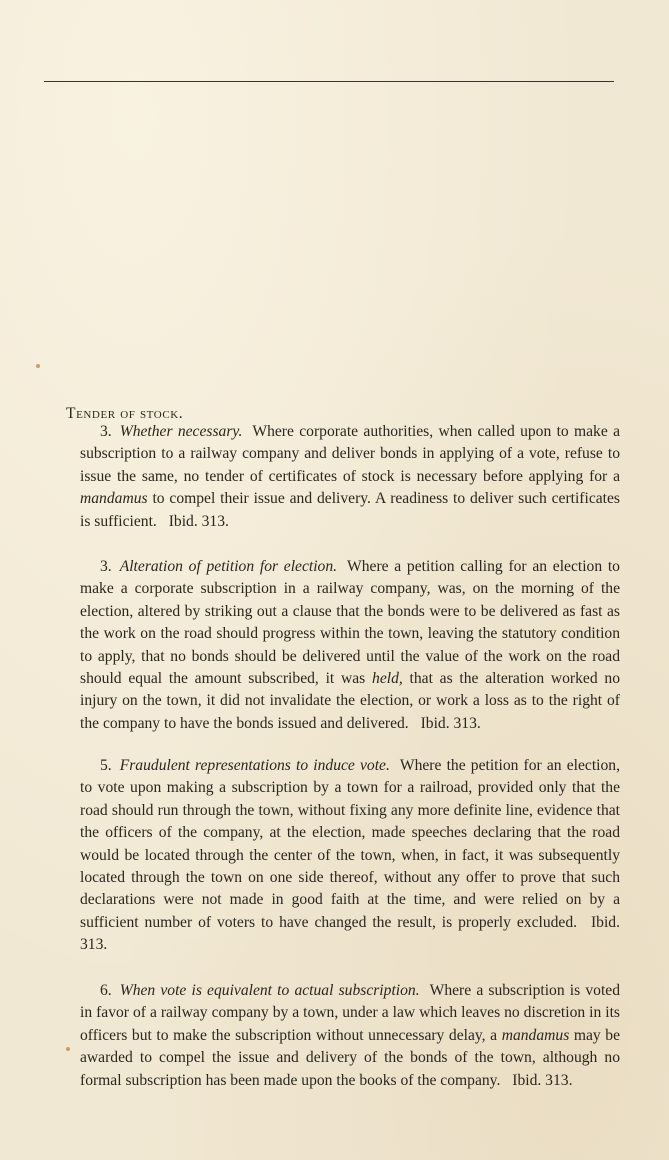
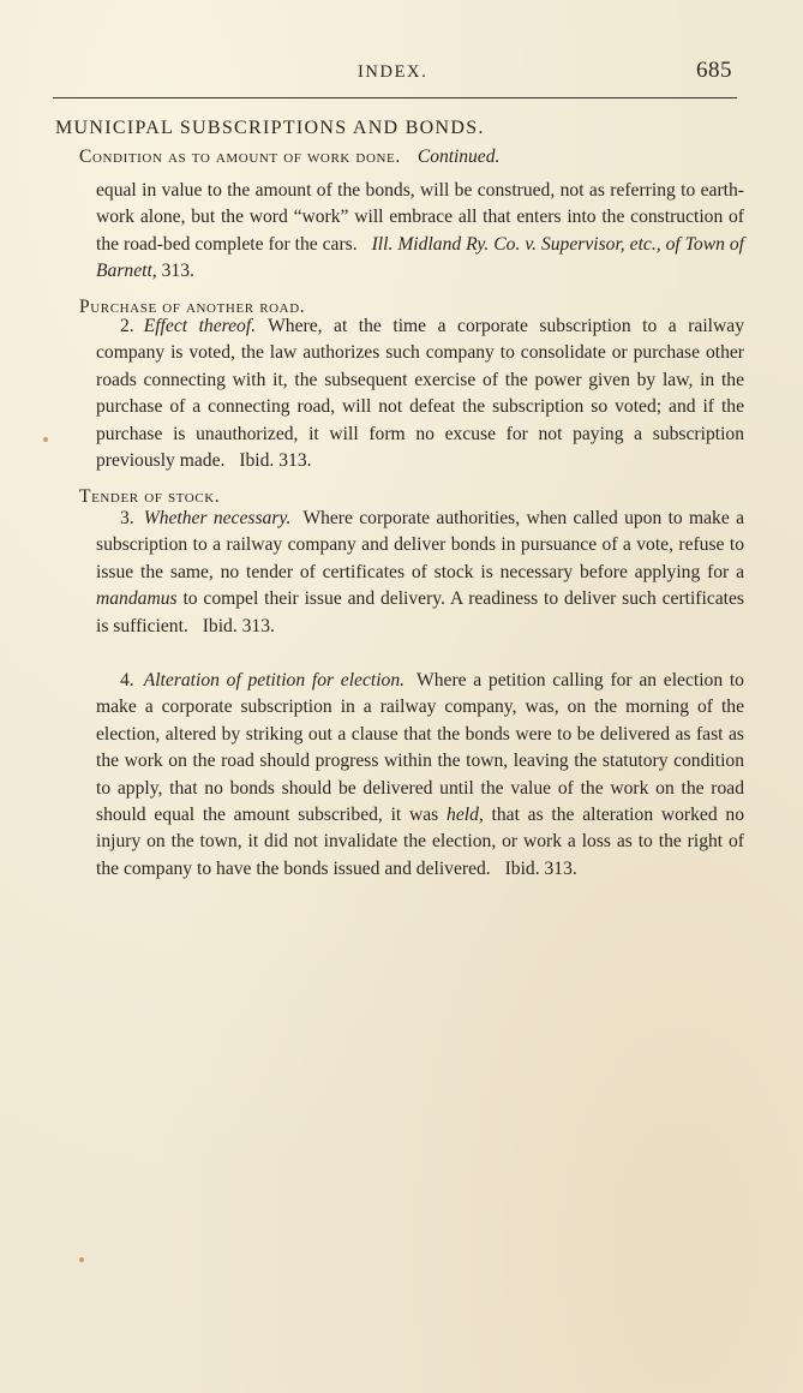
+ INDEX.
+ 685
+ MUNICIPAL SUBSCRIPTIONS AND BONDS.
+ Condition as to amount of work done. Continued.
+ equal in value to the amount of the bonds, will be construed, not as referring to earth-work alone, but the word “work” will embrace all that enters into the construction of the road-bed complete for the cars. Ill. Midland Ry. Co. v. Supervisor, etc., of Town of Barnett, 313.
+ Purchase of another road.
+ 2. Effect thereof. Where, at the time a corporate subscription to a railway company is voted, the law authorizes such company to consolidate or purchase other roads connecting with it, the subsequent exercise of the power given by law, in the purchase of a connecting road, will not defeat the subscription so voted; and if the purchase is unauthorized, it will form no excuse for not paying a subscription previously made. Ibid. 313.
  Tender of stock.
- 3. Whether necessary. Where corporate authorities, when called upon to make a subscription to a railway company and deliver bonds in applying of a vote, refuse to issue the same, no tender of certificates of stock is necessary before applying for a mandamus to compel their issue and delivery. A readiness to deliver such certificates is sufficient. Ibid. 313.
+ 3. Whether necessary. Where corporate authorities, when called upon to make a subscription to a railway company and deliver bonds in pursuance of a vote, refuse to issue the same, no tender of certificates of stock is necessary before applying for a mandamus to compel their issue and delivery. A readiness to deliver such certificates is sufficient. Ibid. 313.
- 3. Alteration of petition for election. Where a petition calling for an election to make a corporate subscription in a railway company, was, on the morning of the election, altered by striking out a clause that the bonds were to be delivered as fast as the work on the road should progress within the town, leaving the statutory condition to apply, that no bonds should be delivered until the value of the work on the road should equal the amount subscribed, it was held, that as the alteration worked no injury on the town, it did not invalidate the election, or work a loss as to the right of the company to have the bonds issued and delivered. Ibid. 313.
+ 4. Alteration of petition for election. Where a petition calling for an election to make a corporate subscription in a railway company, was, on the morning of the election, altered by striking out a clause that the bonds were to be delivered as fast as the work on the road should progress within the town, leaving the statutory condition to apply, that no bonds should be delivered until the value of the work on the road should equal the amount subscribed, it was held, that as the alteration worked no injury on the town, it did not invalidate the election, or work a loss as to the right of the company to have the bonds issued and delivered. Ibid. 313.
- 5. Fraudulent representations to induce vote. Where the petition for an election, to vote upon making a subscription by a town for a railroad, provided only that the road should run through the town, without fixing any more definite line, evidence that the officers of the company, at the election, made speeches declaring that the road would be located through the center of the town, when, in fact, it was subsequently located through the town on one side thereof, without any offer to prove that such declarations were not made in good faith at the time, and were relied on by a sufficient number of voters to have changed the result, is properly excluded. Ibid. 313.
- 6. When vote is equivalent to actual subscription. Where a subscription is voted in favor of a railway company by a town, under a law which leaves no discretion in its officers but to make the subscription without unnecessary delay, a mandamus may be awarded to compel the issue and delivery of the bonds of the town, although no formal subscription has been made upon the books of the company. Ibid. 313.
